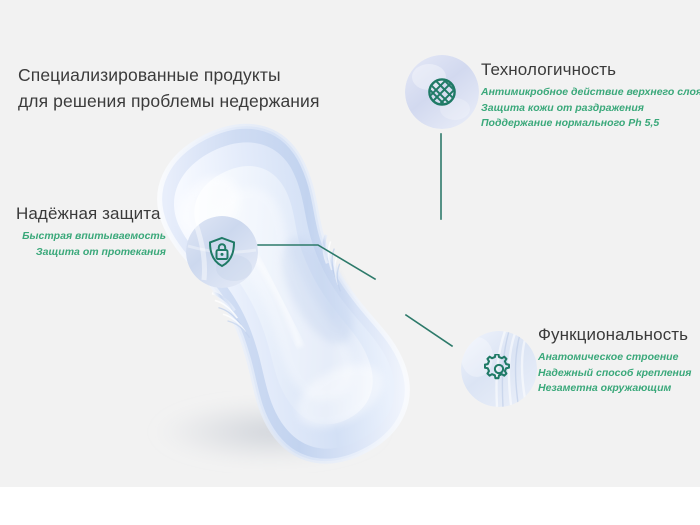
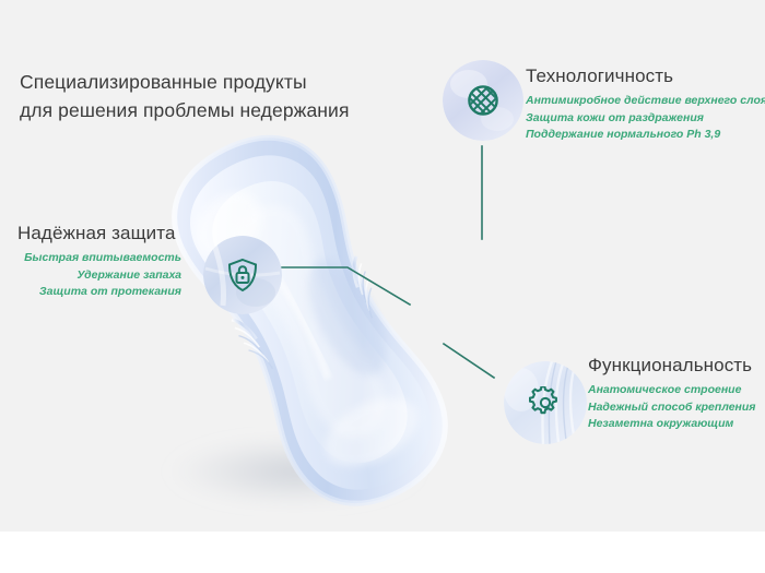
  Специализированные продукты
  для решения проблемы недержания
  Технологичность
  Антимикробное действие верхнего слоя
  Защита кожи от раздражения
- Поддержание нормального Ph 5,5
+ Поддержание нормального Ph 3,9
  Надёжная защита
  Быстрая впитываемость
+ Удержание запаха
  Защита от протекания
  Функциональность
  Анатомическое строение
  Надежный способ крепления
  Незаметна окружающим
